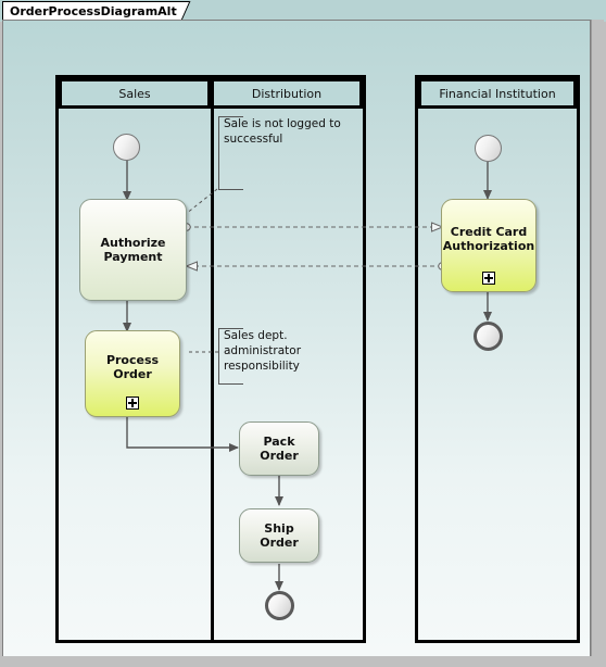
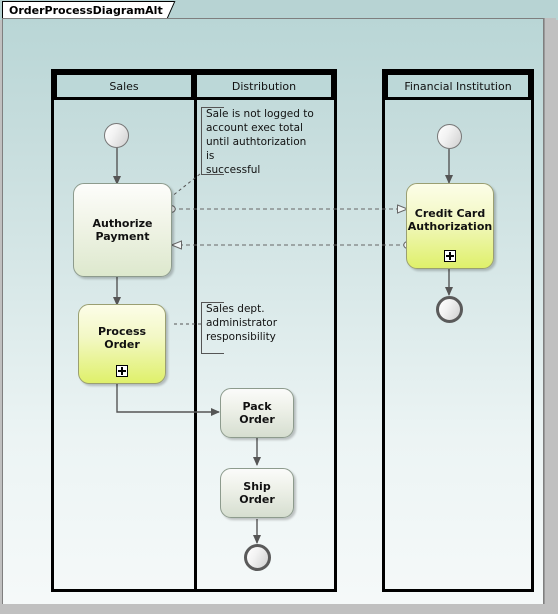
  OrderProcessDiagramAlt
  Sales
  Distribution
  Financial Institution
  Authorize
  Payment
  Process
  Order
  Pack
  Order
  Ship
  Order
  Credit Card
  Authorization
  Sale is not logged to
+ account exec total
+ until authtorization is
  successful
  Sales dept.
  administrator
  responsibility
